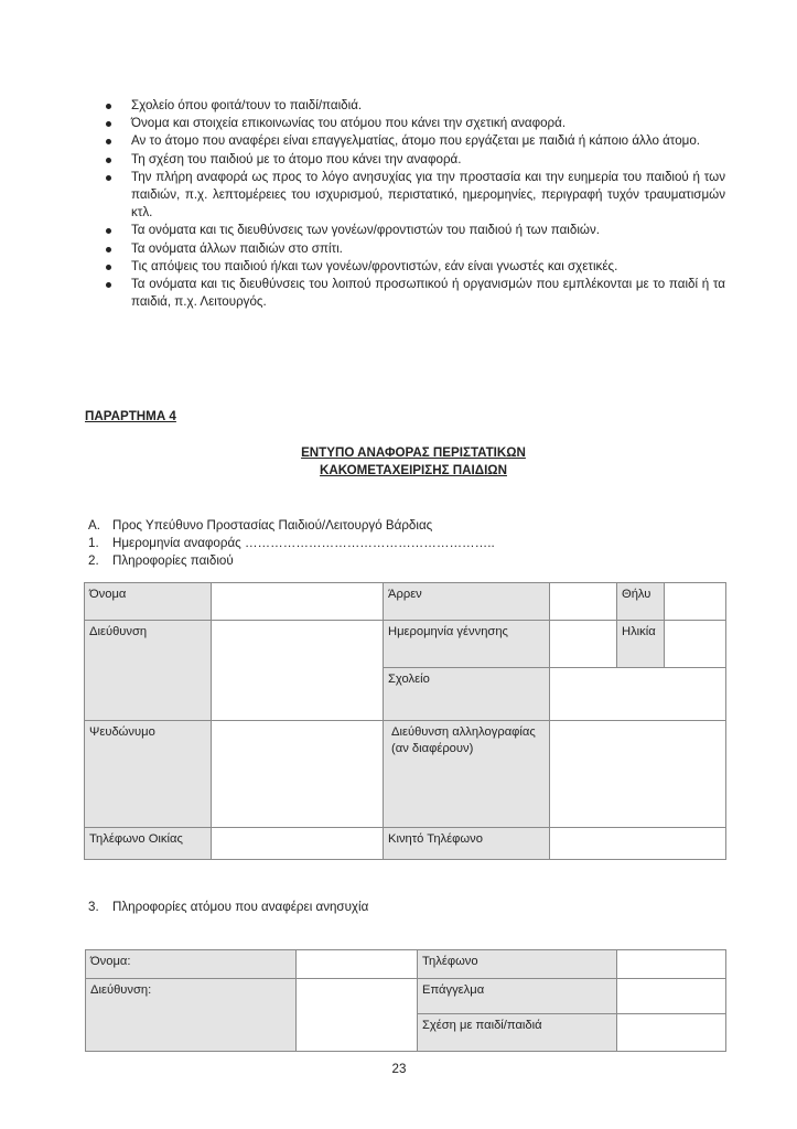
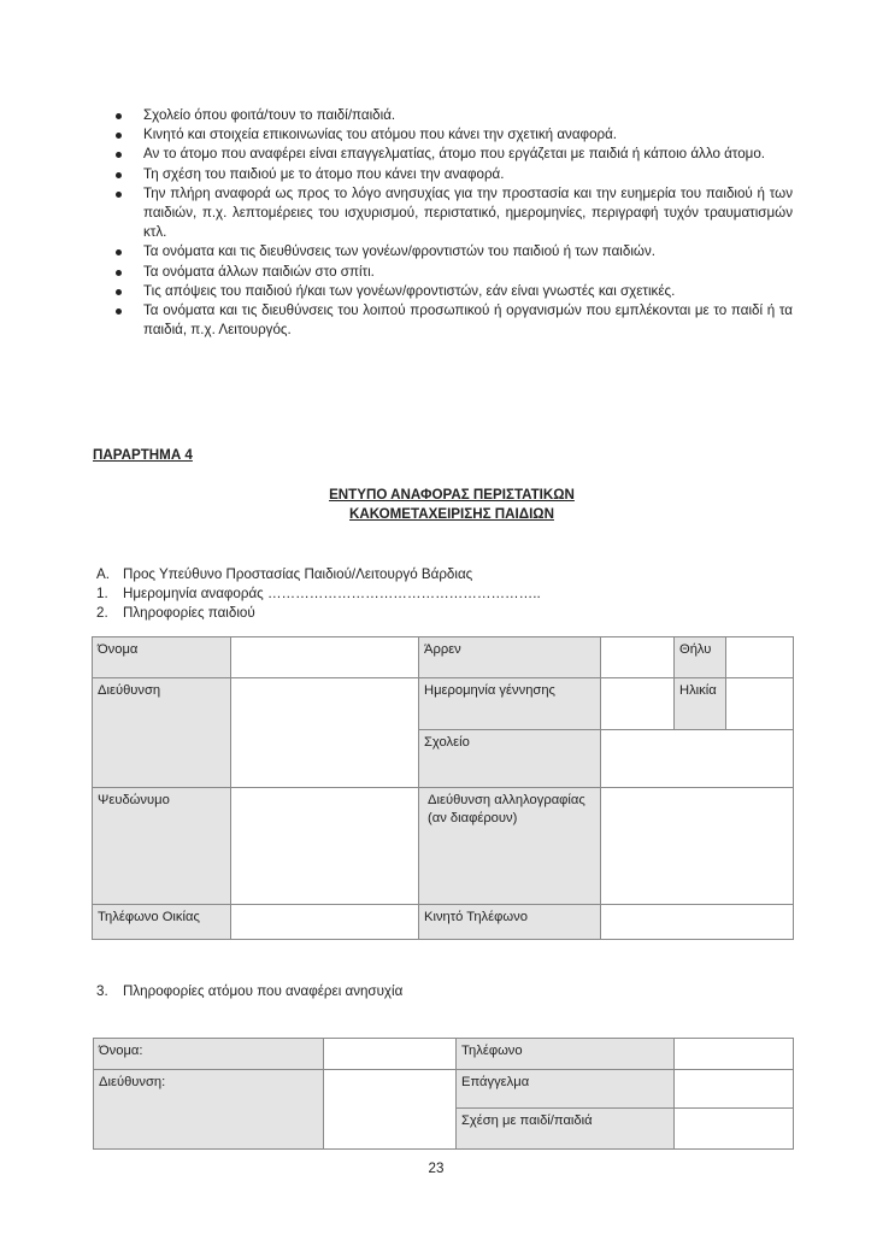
  Σχολείο όπου φοιτά/τουν το παιδί/παιδιά.
- Όνομα και στοιχεία επικοινωνίας του ατόμου που κάνει την σχετική αναφορά.
+ Κινητό και στοιχεία επικοινωνίας του ατόμου που κάνει την σχετική αναφορά.
  Αν το άτομο που αναφέρει είναι επαγγελματίας, άτομο που εργάζεται με παιδιά ή κάποιο άλλο άτομο.
  Τη σχέση του παιδιού με το άτομο που κάνει την αναφορά.
  Την πλήρη αναφορά ως προς το λόγο ανησυχίας για την προστασία και την ευημερία του παιδιού ή των παιδιών, π.χ. λεπτομέρειες του ισχυρισμού, περιστατικό, ημερομηνίες, περιγραφή τυχόν τραυματισμών κτλ.
  Τα ονόματα και τις διευθύνσεις των γονέων/φροντιστών του παιδιού ή των παιδιών.
  Τα ονόματα άλλων παιδιών στο σπίτι.
  Τις απόψεις του παιδιού ή/και των γονέων/φροντιστών, εάν είναι γνωστές και σχετικές.
  Τα ονόματα και τις διευθύνσεις του λοιπού προσωπικού ή οργανισμών που εμπλέκονται με το παιδί ή τα παιδιά, π.χ. Λειτουργός.
  ΠΑΡΑΡΤΗΜΑ 4
  ΕΝΤΥΠΟ ΑΝΑΦΟΡΑΣ ΠΕΡΙΣΤΑΤΙΚΩΝ
  ΚΑΚΟΜΕΤΑΧΕΙΡΙΣΗΣ ΠΑΙΔΙΩΝ
  Α. Προς Υπεύθυνο Προστασίας Παιδιού/Λειτουργό Βάρδιας
  1. Ημερομηνία αναφοράς …………………………………………………..
  2. Πληροφορίες παιδιού
  Όνομα		Άρρεν		Θήλυ
  Διεύθυνση		Ημερομηνία γέννησης		Ηλικία
  Σχολείο
  Ψευδώνυμο		Διεύθυνση αλληλογραφίας (αν διαφέρουν)
  Τηλέφωνο Οικίας		Κινητό Τηλέφωνο
  3. Πληροφορίες ατόμου που αναφέρει ανησυχία
  Όνομα:		Τηλέφωνο
  Διεύθυνση:		Επάγγελμα
  Σχέση με παιδί/παιδιά
  23
